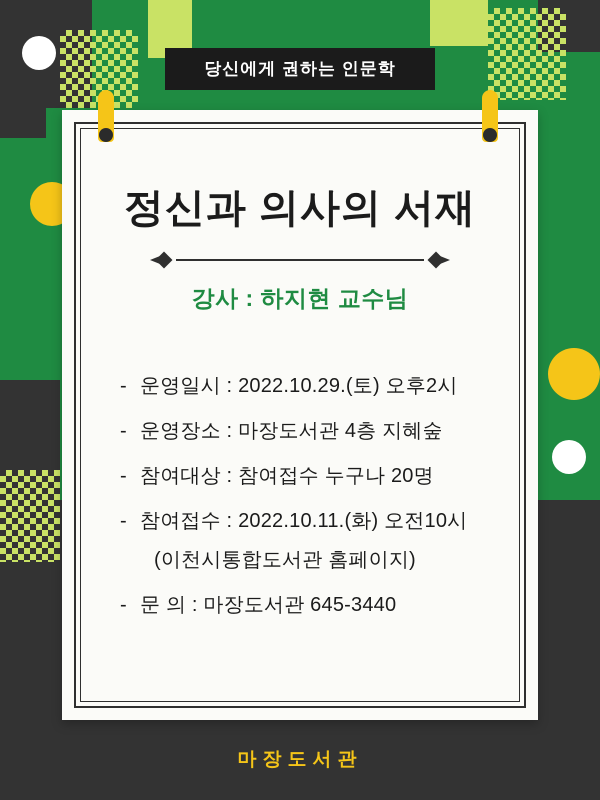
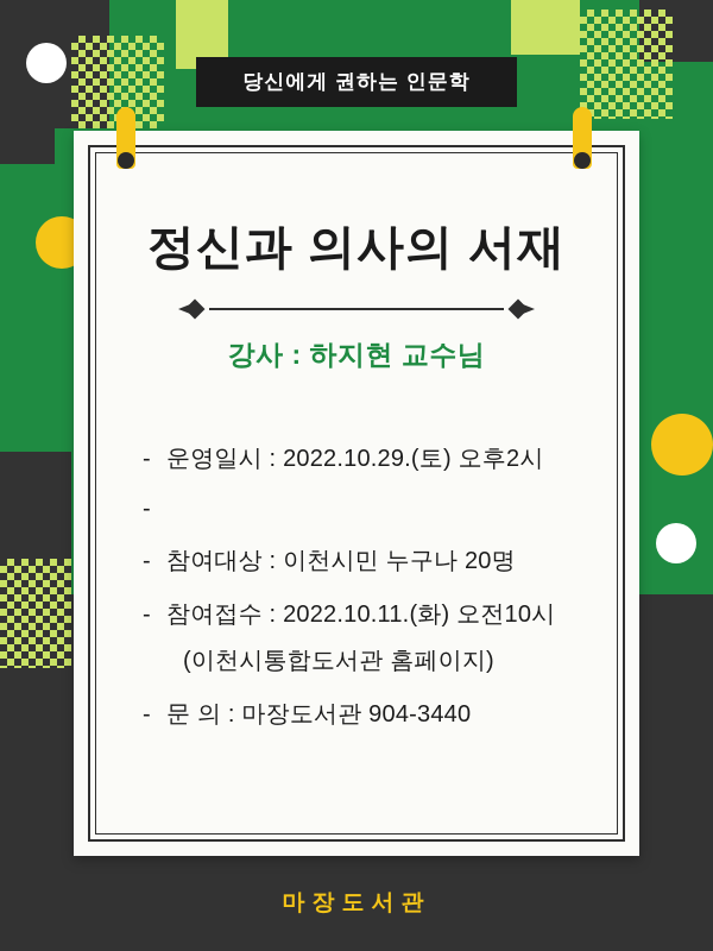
  당신에게 권하는 인문학
  정신과 의사의 서재
  강사 : 하지현 교수님
  -
  운영일시 : 2022.10.29.(토) 오후2시
  -
- 운영장소 : 마장도서관 4층 지혜숲
  -
- 참여대상 : 참여접수 누구나 20명
+ 참여대상 : 이천시민 누구나 20명
  -
  참여접수 : 2022.10.11.(화) 오전10시
  (이천시통합도서관 홈페이지)
  -
- 문 의 : 마장도서관 645-3440
+ 문 의 : 마장도서관 904-3440
  마장도서관
